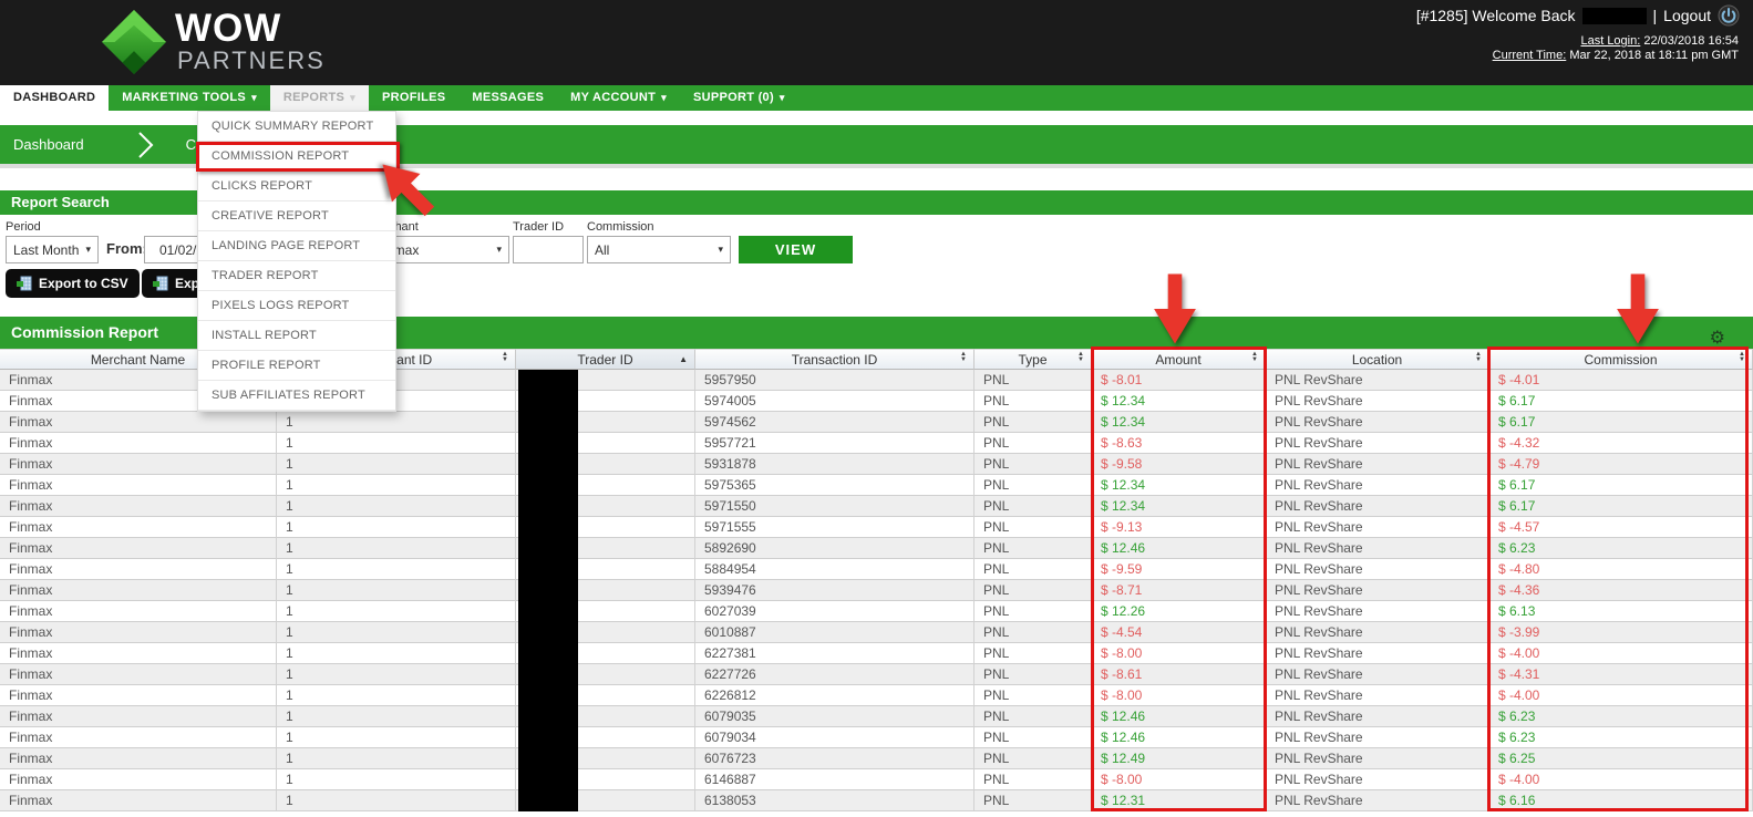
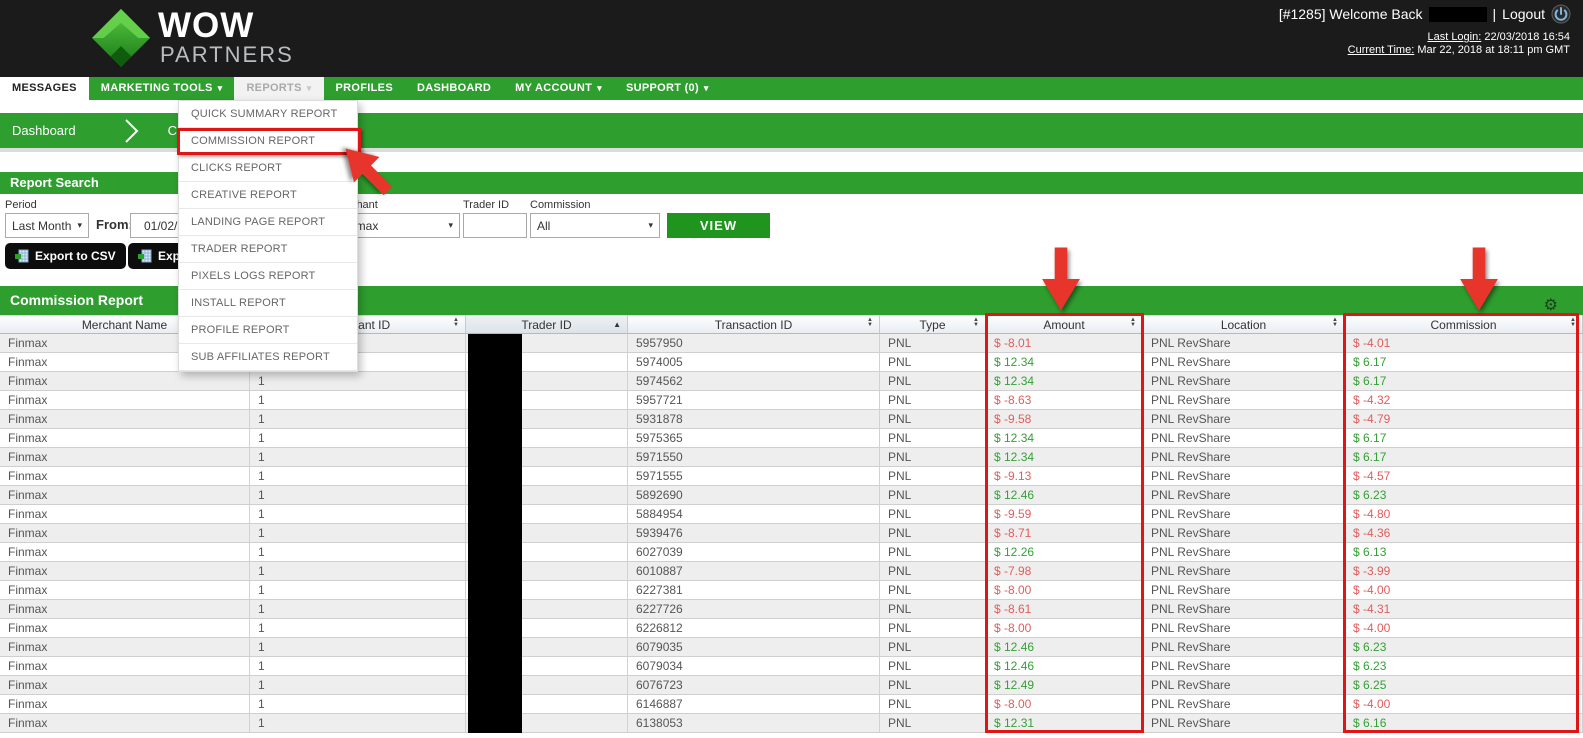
  WOW
  PARTNERS
  [#1285] Welcome Back
  |
  Logout
  Last Login: 22/03/2018 16:54
  Current Time: Mar 22, 2018 at 18:11 pm GMT
- DASHBOARD
+ MESSAGES
  MARKETING TOOLS
  ▾
  REPORTS
  ▾
  PROFILES
- MESSAGES
+ DASHBOARD
  MY ACCOUNT
  ▾
  SUPPORT (0)
  ▾
  Dashboard
  Report Search
  Period
  Trader ID
  Commission
  Last Month
  ▾
  From
  ▾
  All
  ▾
  VIEW
  Export to CSV
  Commission Report
  ⚙
  Merchant Name
  Trader ID
  ▲
  Transaction ID
  Type
  Amount
  Location
  Commission
  Finmax
  5957950
  PNL
  $ -8.01
  PNL RevShare
  $ -4.01
  Finmax
  5974005
  PNL
  $ 12.34
  PNL RevShare
  $ 6.17
  Finmax
  1
  5974562
  PNL
  $ 12.34
  PNL RevShare
  $ 6.17
  Finmax
  1
  5957721
  PNL
  $ -8.63
  PNL RevShare
  $ -4.32
  Finmax
  1
  5931878
  PNL
  $ -9.58
  PNL RevShare
  $ -4.79
  Finmax
  1
  5975365
  PNL
  $ 12.34
  PNL RevShare
  $ 6.17
  Finmax
  1
  5971550
  PNL
  $ 12.34
  PNL RevShare
  $ 6.17
  Finmax
  1
  5971555
  PNL
  $ -9.13
  PNL RevShare
  $ -4.57
  Finmax
  1
  5892690
  PNL
  $ 12.46
  PNL RevShare
  $ 6.23
  Finmax
  1
  5884954
  PNL
  $ -9.59
  PNL RevShare
  $ -4.80
  Finmax
  1
  5939476
  PNL
  $ -8.71
  PNL RevShare
  $ -4.36
  Finmax
  1
  6027039
  PNL
  $ 12.26
  PNL RevShare
  $ 6.13
  Finmax
  1
  6010887
  PNL
- $ -4.54
+ $ -7.98
  PNL RevShare
  $ -3.99
  Finmax
  1
  6227381
  PNL
  $ -8.00
  PNL RevShare
  $ -4.00
  Finmax
  1
  6227726
  PNL
  $ -8.61
  PNL RevShare
  $ -4.31
  Finmax
  1
  6226812
  PNL
  $ -8.00
  PNL RevShare
  $ -4.00
  Finmax
  1
  6079035
  PNL
  $ 12.46
  PNL RevShare
  $ 6.23
  Finmax
  1
  6079034
  PNL
  $ 12.46
  PNL RevShare
  $ 6.23
  Finmax
  1
  6076723
  PNL
  $ 12.49
  PNL RevShare
  $ 6.25
  Finmax
  1
  6146887
  PNL
  $ -8.00
  PNL RevShare
  $ -4.00
  Finmax
  1
  6138053
  PNL
  $ 12.31
  PNL RevShare
  $ 6.16
  QUICK SUMMARY REPORT
  COMMISSION REPORT
  CLICKS REPORT
  CREATIVE REPORT
  LANDING PAGE REPORT
  TRADER REPORT
  PIXELS LOGS REPORT
  INSTALL REPORT
  PROFILE REPORT
  SUB AFFILIATES REPORT
